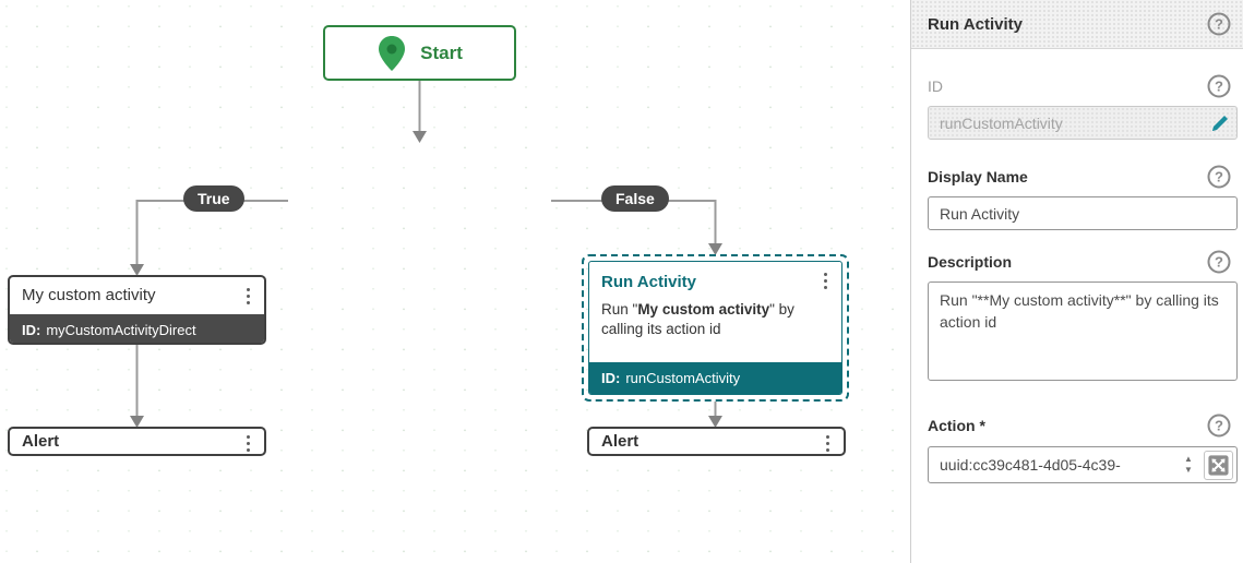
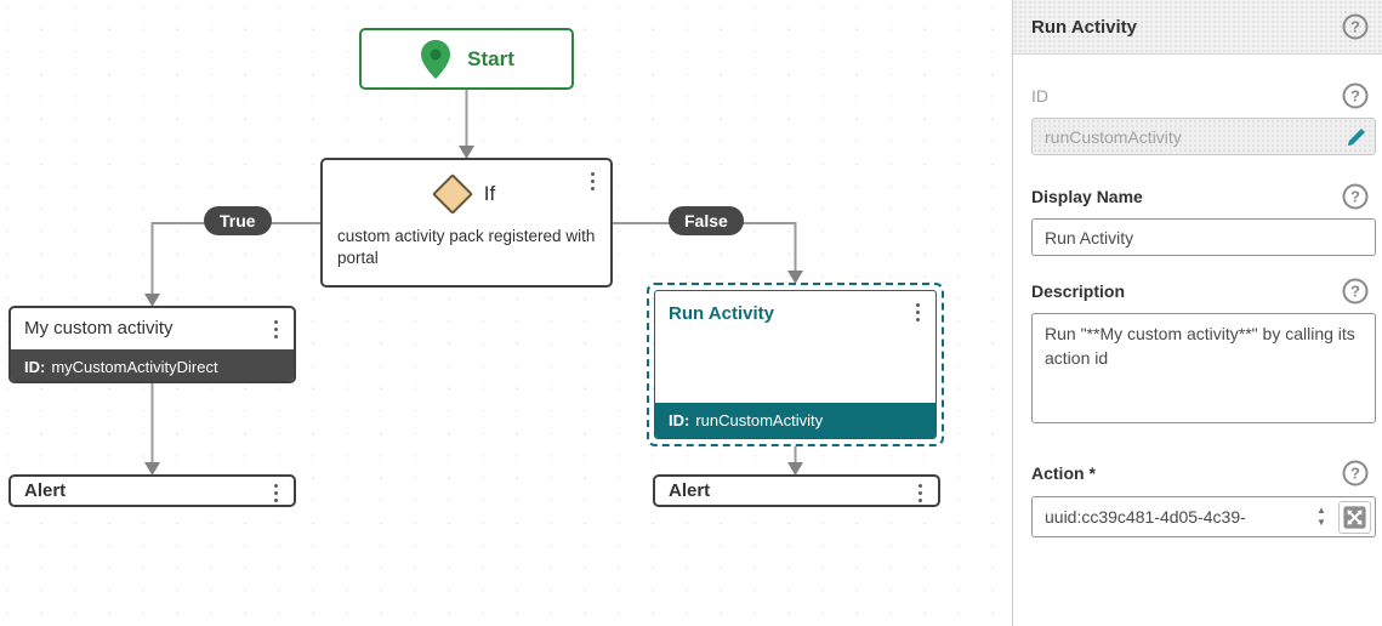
  Start
+ If
+ custom activity pack registered with portal
  True
  False
  My custom activity
  ID:
  myCustomActivityDirect
  Run Activity
- Run "My custom activity" by calling its action id
  ID:
  runCustomActivity
  Alert
  Alert
  Run Activity
  ?
  ID
  ?
  runCustomActivity
  Display Name
  ?
  Run Activity
  Description
  ?
  Action *
  ?
  uuid:cc39c481-4d05-4c39-
  ▲
  ▼
